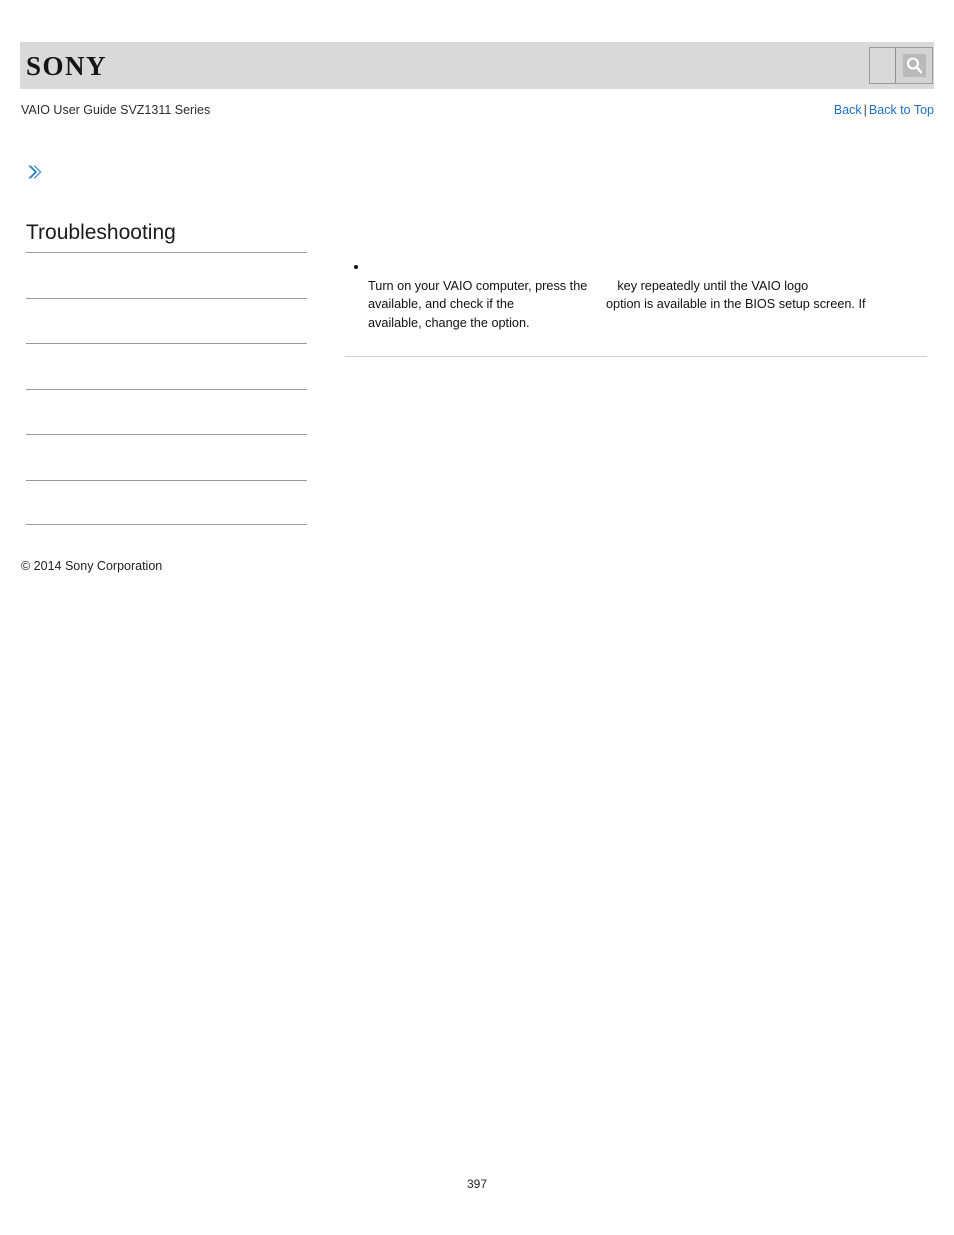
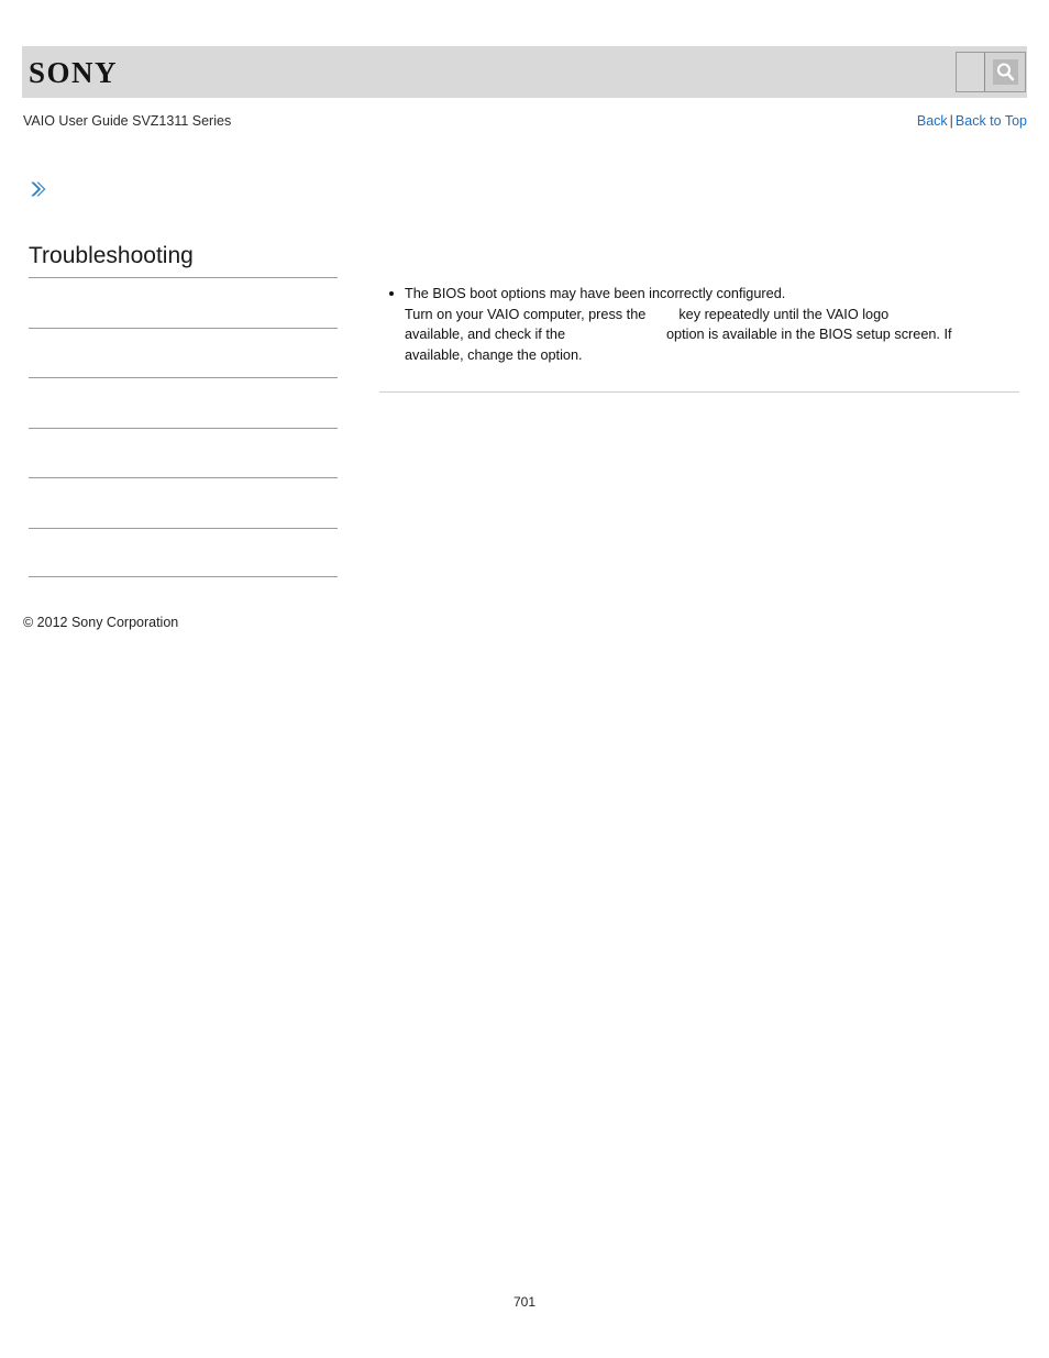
  SONY
  VAIO User Guide SVZ1311 Series
  Back | Back to Top
  Troubleshooting
- © 2014 Sony Corporation
+ © 2012 Sony Corporation
+ The BIOS boot options may have been incorrectly configured.
  Turn on your VAIO computer, press the key repeatedly until the VAIO logo
  available, and check if the option is available in the BIOS setup screen. If
  available, change the option.
- 397
+ 701
